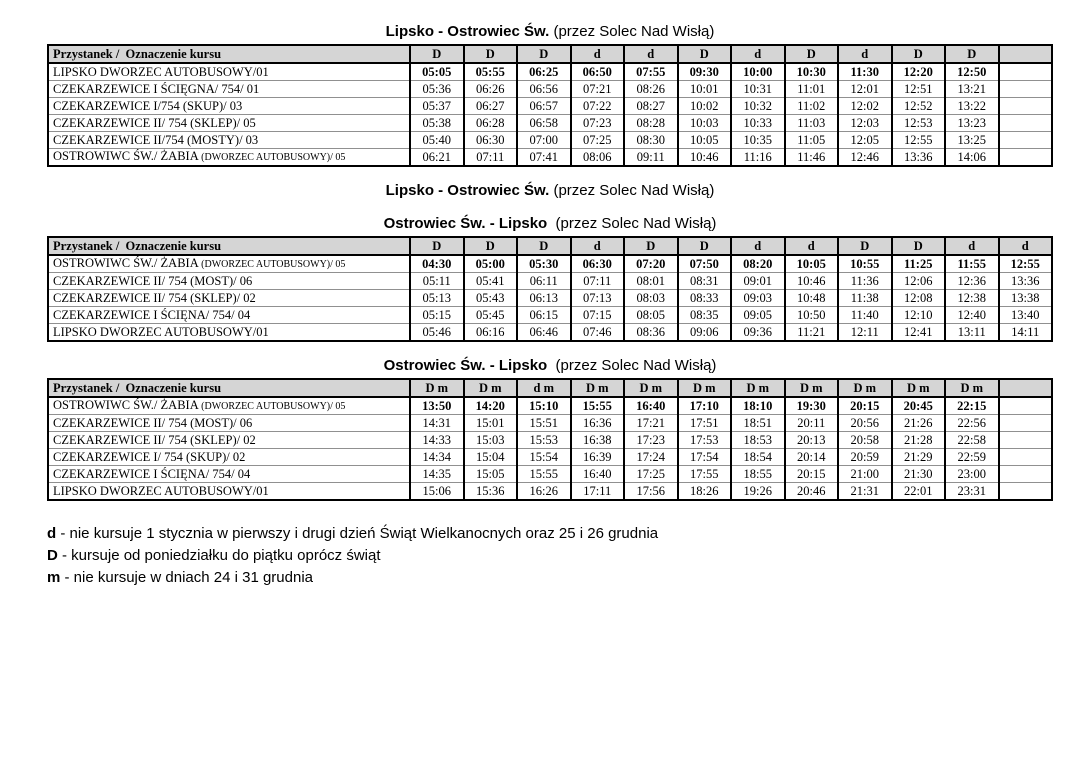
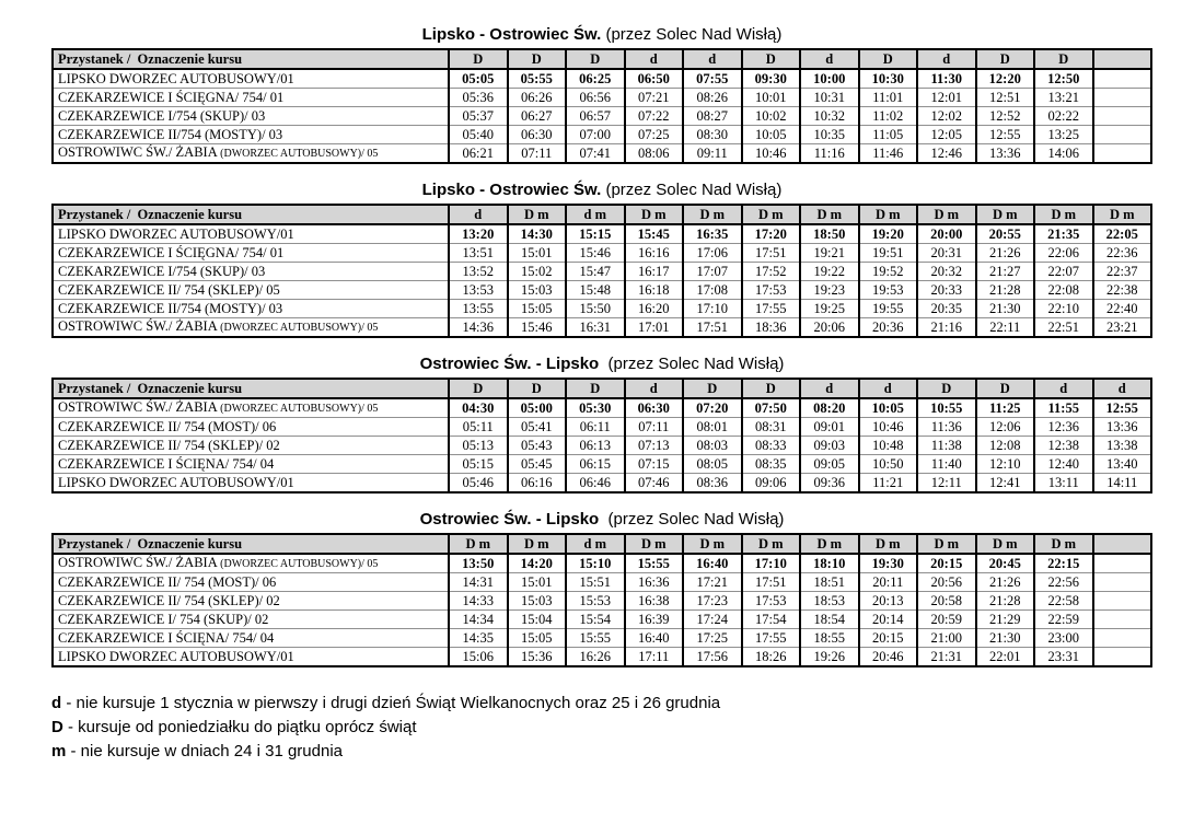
  Lipsko - Ostrowiec Św. (przez Solec Nad Wisłą)
  Przystanek / Oznaczenie kursu	D	D	D	d	d	D	d	D	d	D	D
  LIPSKO DWORZEC AUTOBUSOWY/01	05:05	05:55	06:25	06:50	07:55	09:30	10:00	10:30	11:30	12:20	12:50
  CZEKARZEWICE I ŚCIĘGNA/ 754/ 01	05:36	06:26	06:56	07:21	08:26	10:01	10:31	11:01	12:01	12:51	13:21
- CZEKARZEWICE I/754 (SKUP)/ 03	05:37	06:27	06:57	07:22	08:27	10:02	10:32	11:02	12:02	12:52	13:22
+ CZEKARZEWICE I/754 (SKUP)/ 03	05:37	06:27	06:57	07:22	08:27	10:02	10:32	11:02	12:02	12:52	02:22
- CZEKARZEWICE II/ 754 (SKLEP)/ 05	05:38	06:28	06:58	07:23	08:28	10:03	10:33	11:03	12:03	12:53	13:23
  CZEKARZEWICE II/754 (MOSTY)/ 03	05:40	06:30	07:00	07:25	08:30	10:05	10:35	11:05	12:05	12:55	13:25
  OSTROWIWC ŚW./ ŻABIA (DWORZEC AUTOBUSOWY)/ 05	06:21	07:11	07:41	08:06	09:11	10:46	11:16	11:46	12:46	13:36	14:06
  Lipsko - Ostrowiec Św. (przez Solec Nad Wisłą)
+ Przystanek / Oznaczenie kursu	d	D m	d m	D m	D m	D m	D m	D m	D m	D m	D m	D m
+ LIPSKO DWORZEC AUTOBUSOWY/01	13:20	14:30	15:15	15:45	16:35	17:20	18:50	19:20	20:00	20:55	21:35	22:05
+ CZEKARZEWICE I ŚCIĘGNA/ 754/ 01	13:51	15:01	15:46	16:16	17:06	17:51	19:21	19:51	20:31	21:26	22:06	22:36
+ CZEKARZEWICE I/754 (SKUP)/ 03	13:52	15:02	15:47	16:17	17:07	17:52	19:22	19:52	20:32	21:27	22:07	22:37
+ CZEKARZEWICE II/ 754 (SKLEP)/ 05	13:53	15:03	15:48	16:18	17:08	17:53	19:23	19:53	20:33	21:28	22:08	22:38
+ CZEKARZEWICE II/754 (MOSTY)/ 03	13:55	15:05	15:50	16:20	17:10	17:55	19:25	19:55	20:35	21:30	22:10	22:40
+ OSTROWIWC ŚW./ ŻABIA (DWORZEC AUTOBUSOWY)/ 05	14:36	15:46	16:31	17:01	17:51	18:36	20:06	20:36	21:16	22:11	22:51	23:21
  Ostrowiec Św. - Lipsko (przez Solec Nad Wisłą)
  Przystanek / Oznaczenie kursu	D	D	D	d	D	D	d	d	D	D	d	d
  OSTROWIWC ŚW./ ŻABIA (DWORZEC AUTOBUSOWY)/ 05	04:30	05:00	05:30	06:30	07:20	07:50	08:20	10:05	10:55	11:25	11:55	12:55
  CZEKARZEWICE II/ 754 (MOST)/ 06	05:11	05:41	06:11	07:11	08:01	08:31	09:01	10:46	11:36	12:06	12:36	13:36
  CZEKARZEWICE II/ 754 (SKLEP)/ 02	05:13	05:43	06:13	07:13	08:03	08:33	09:03	10:48	11:38	12:08	12:38	13:38
  CZEKARZEWICE I ŚCIĘNA/ 754/ 04	05:15	05:45	06:15	07:15	08:05	08:35	09:05	10:50	11:40	12:10	12:40	13:40
  LIPSKO DWORZEC AUTOBUSOWY/01	05:46	06:16	06:46	07:46	08:36	09:06	09:36	11:21	12:11	12:41	13:11	14:11
  Ostrowiec Św. - Lipsko (przez Solec Nad Wisłą)
  Przystanek / Oznaczenie kursu	D m	D m	d m	D m	D m	D m	D m	D m	D m	D m	D m
  OSTROWIWC ŚW./ ŻABIA (DWORZEC AUTOBUSOWY)/ 05	13:50	14:20	15:10	15:55	16:40	17:10	18:10	19:30	20:15	20:45	22:15
  CZEKARZEWICE II/ 754 (MOST)/ 06	14:31	15:01	15:51	16:36	17:21	17:51	18:51	20:11	20:56	21:26	22:56
  CZEKARZEWICE II/ 754 (SKLEP)/ 02	14:33	15:03	15:53	16:38	17:23	17:53	18:53	20:13	20:58	21:28	22:58
  CZEKARZEWICE I/ 754 (SKUP)/ 02	14:34	15:04	15:54	16:39	17:24	17:54	18:54	20:14	20:59	21:29	22:59
  CZEKARZEWICE I ŚCIĘNA/ 754/ 04	14:35	15:05	15:55	16:40	17:25	17:55	18:55	20:15	21:00	21:30	23:00
  LIPSKO DWORZEC AUTOBUSOWY/01	15:06	15:36	16:26	17:11	17:56	18:26	19:26	20:46	21:31	22:01	23:31
  d - nie kursuje 1 stycznia w pierwszy i drugi dzień Świąt Wielkanocnych oraz 25 i 26 grudnia
  D - kursuje od poniedziałku do piątku oprócz świąt
  m - nie kursuje w dniach 24 i 31 grudnia
